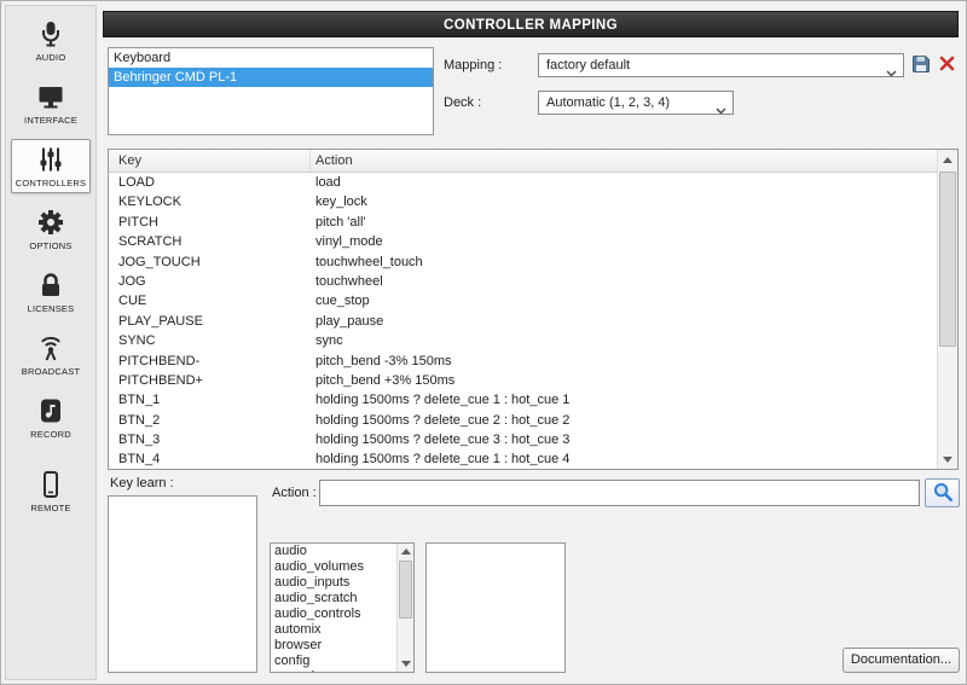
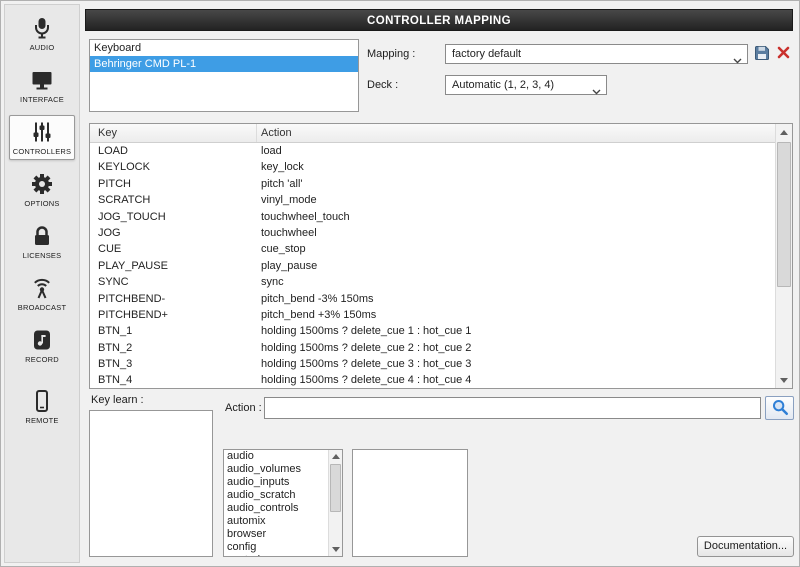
  AUDIO
  INTERFACE
  CONTROLLERS
  OPTIONS
  LICENSES
  BROADCAST
  RECORD
  REMOTE
  CONTROLLER MAPPING
  Keyboard
  Behringer CMD PL-1
  Mapping :
  factory default
  Deck :
  Automatic (1, 2, 3, 4)
  Key
  Action
  LOAD
  load
  KEYLOCK
  key_lock
  PITCH
  pitch 'all'
  SCRATCH
  vinyl_mode
  JOG_TOUCH
  touchwheel_touch
  JOG
  touchwheel
  CUE
  cue_stop
  PLAY_PAUSE
  play_pause
  SYNC
  sync
  PITCHBEND-
  pitch_bend -3% 150ms
  PITCHBEND+
  pitch_bend +3% 150ms
  BTN_1
  holding 1500ms ? delete_cue 1 : hot_cue 1
  BTN_2
  holding 1500ms ? delete_cue 2 : hot_cue 2
  BTN_3
  holding 1500ms ? delete_cue 3 : hot_cue 3
  BTN_4
- holding 1500ms ? delete_cue 1 : hot_cue 4
+ holding 1500ms ? delete_cue 4 : hot_cue 4
  Key learn :
  Action :
  audio
  audio_volumes
  audio_inputs
  audio_scratch
  audio_controls
  automix
  browser
  config
  Documentation...
